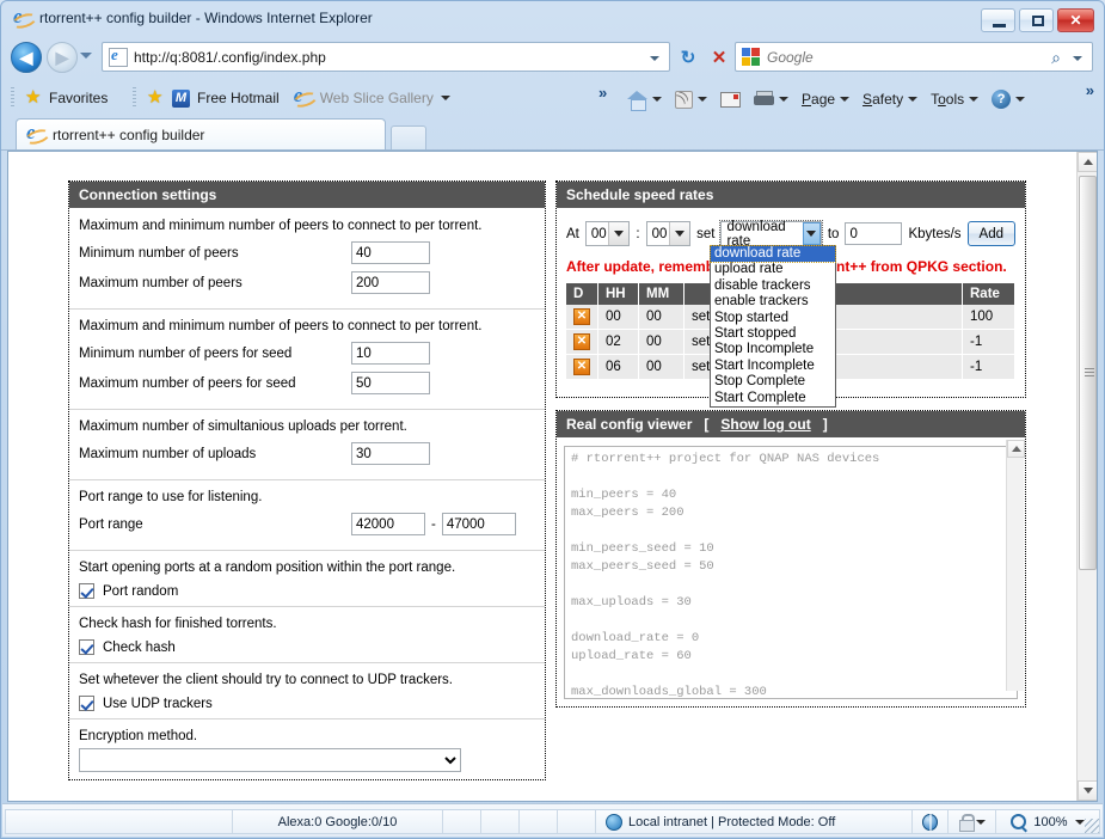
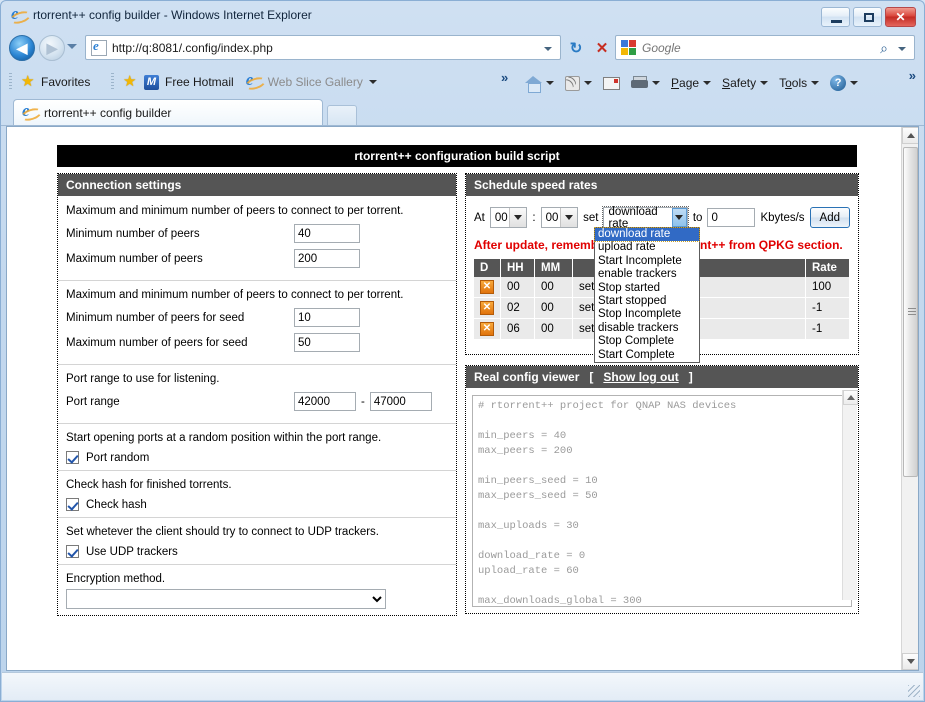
  rtorrent++ config builder - Windows Internet Explorer
  ✕
  ◀
  ▶
  http://q:8081/.config/index.php
  ↻
  ✕
  Google
  ⌕
  ★
  Favorites
  ★
  M
  Free Hotmail
  Web Slice Gallery
  »
  Page
  Safety
  Tools
  ?
  »
  rtorrent++ config builder
+ rtorrent++ configuration build script
  Connection settings
  Maximum and minimum number of peers to connect to per torrent.
  Minimum number of peers
  40
  Maximum number of peers
  200
  Maximum and minimum number of peers to connect to per torrent.
  Minimum number of peers for seed
  10
  Maximum number of peers for seed
  50
- Maximum number of simultanious uploads per torrent.
- Maximum number of uploads
- 30
  Port range to use for listening.
  Port range
  42000
  -
  47000
  Start opening ports at a random position within the port range.
  Port random
  Check hash for finished torrents.
  Check hash
  Set whetever the client should try to connect to UDP trackers.
  Use UDP trackers
  Encryption method.
  Schedule speed rates
  At
  00
  :
  00
  set
  download rate
  to
  0
  Kbytes/s
  Add
  D	HH	MM		Rate
  download rate
  upload rate
- disable trackers
+ Start Incomplete
  enable trackers
  Stop started
  Start stopped
  Stop Incomplete
- Start Incomplete
+ disable trackers
  Stop Complete
  Start Complete
  Real config viewer
  [
  Show log out
  ]
  # rtorrent++ project for QNAP NAS devices
  min_peers = 40
  max_peers = 200
  min_peers_seed = 10
  max_peers_seed = 50
  max_uploads = 30
  download_rate = 0
  upload_rate = 60
  max_downloads_global = 300
- Alexa:0 Google:0/10
- Local intranet | Protected Mode: Off
- 100%
